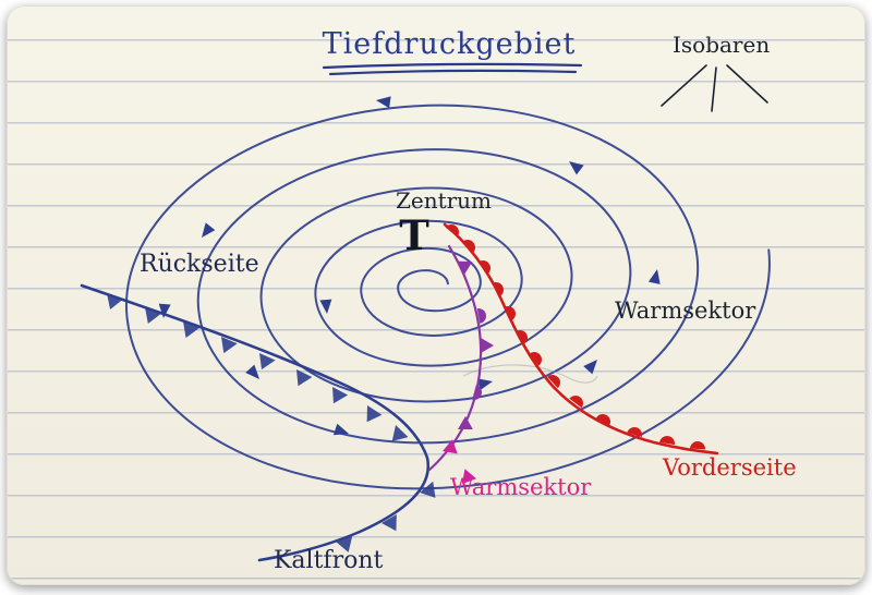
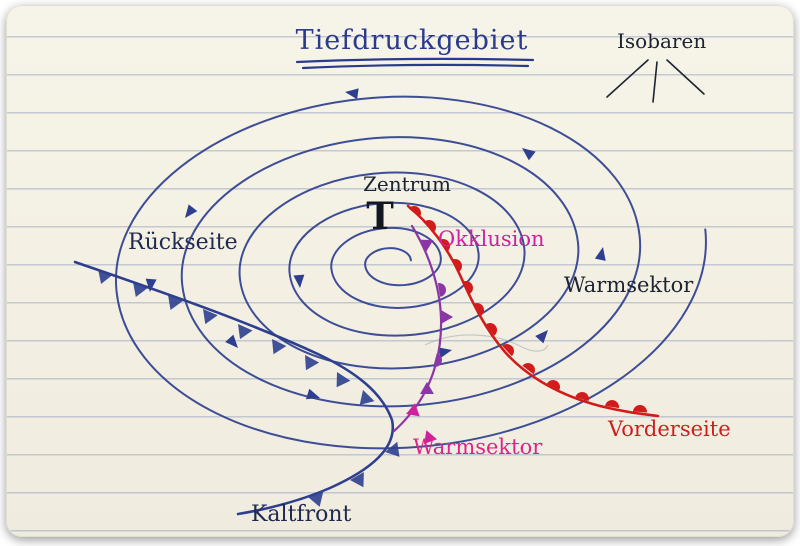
  Tiefdruckgebiet
  Isobaren
  Zentrum
  T
  Rückseite
+ Okklusion
  Warmsektor
  Warmsektor
  Vorderseite
  Kaltfront
